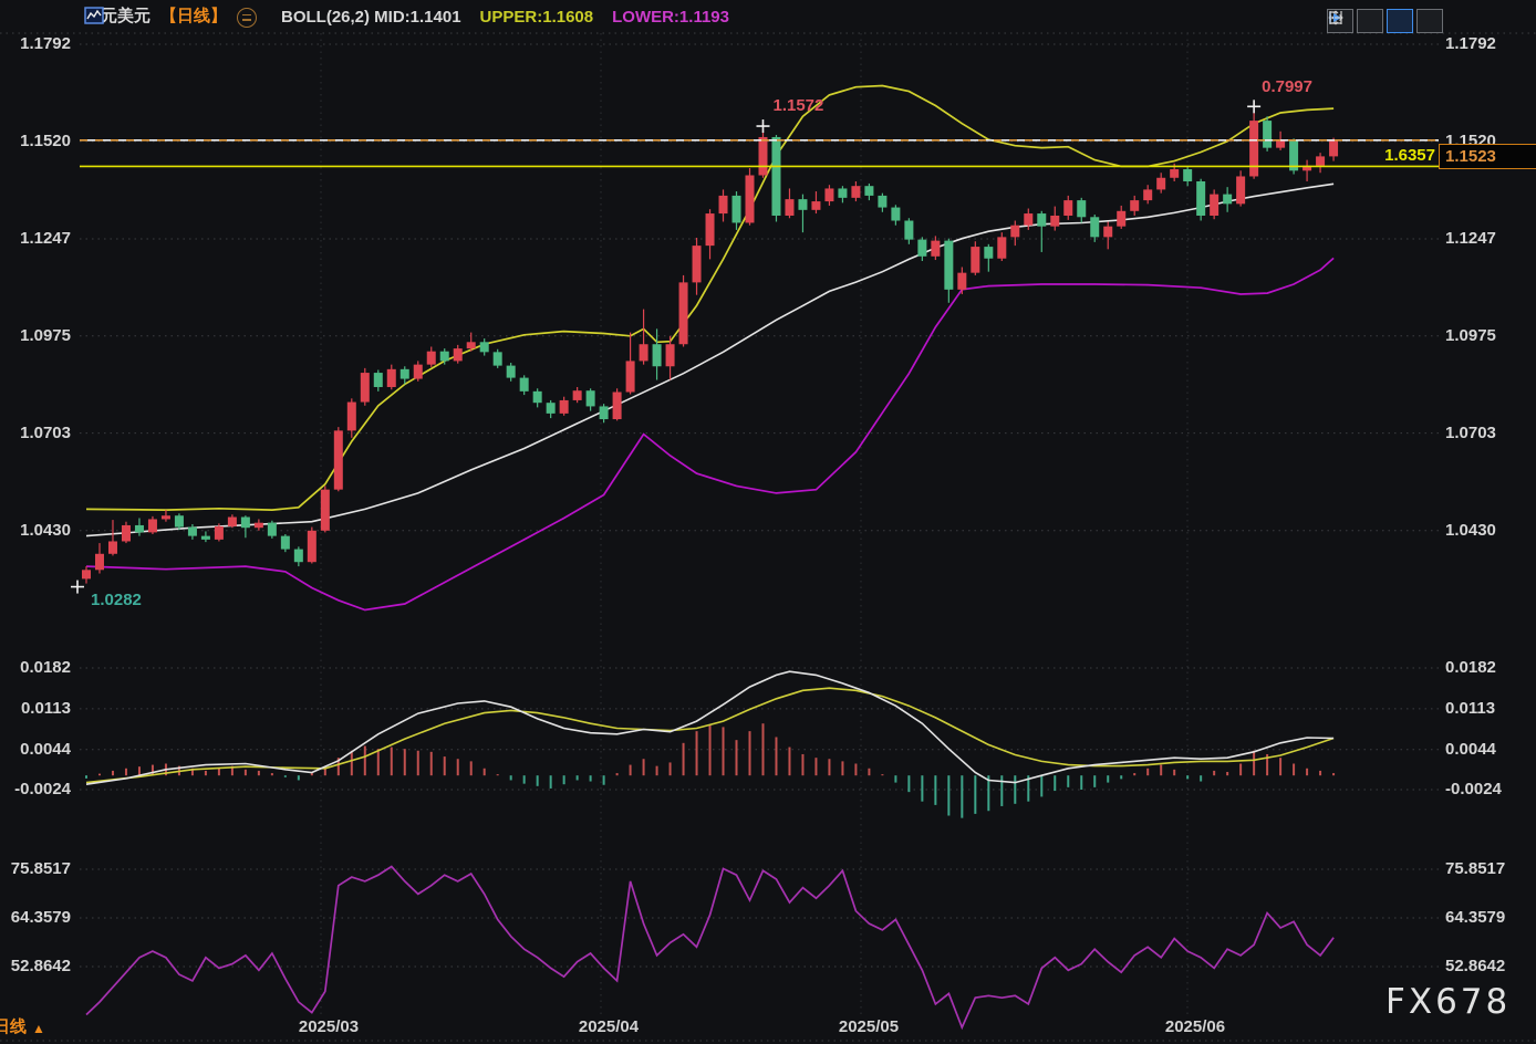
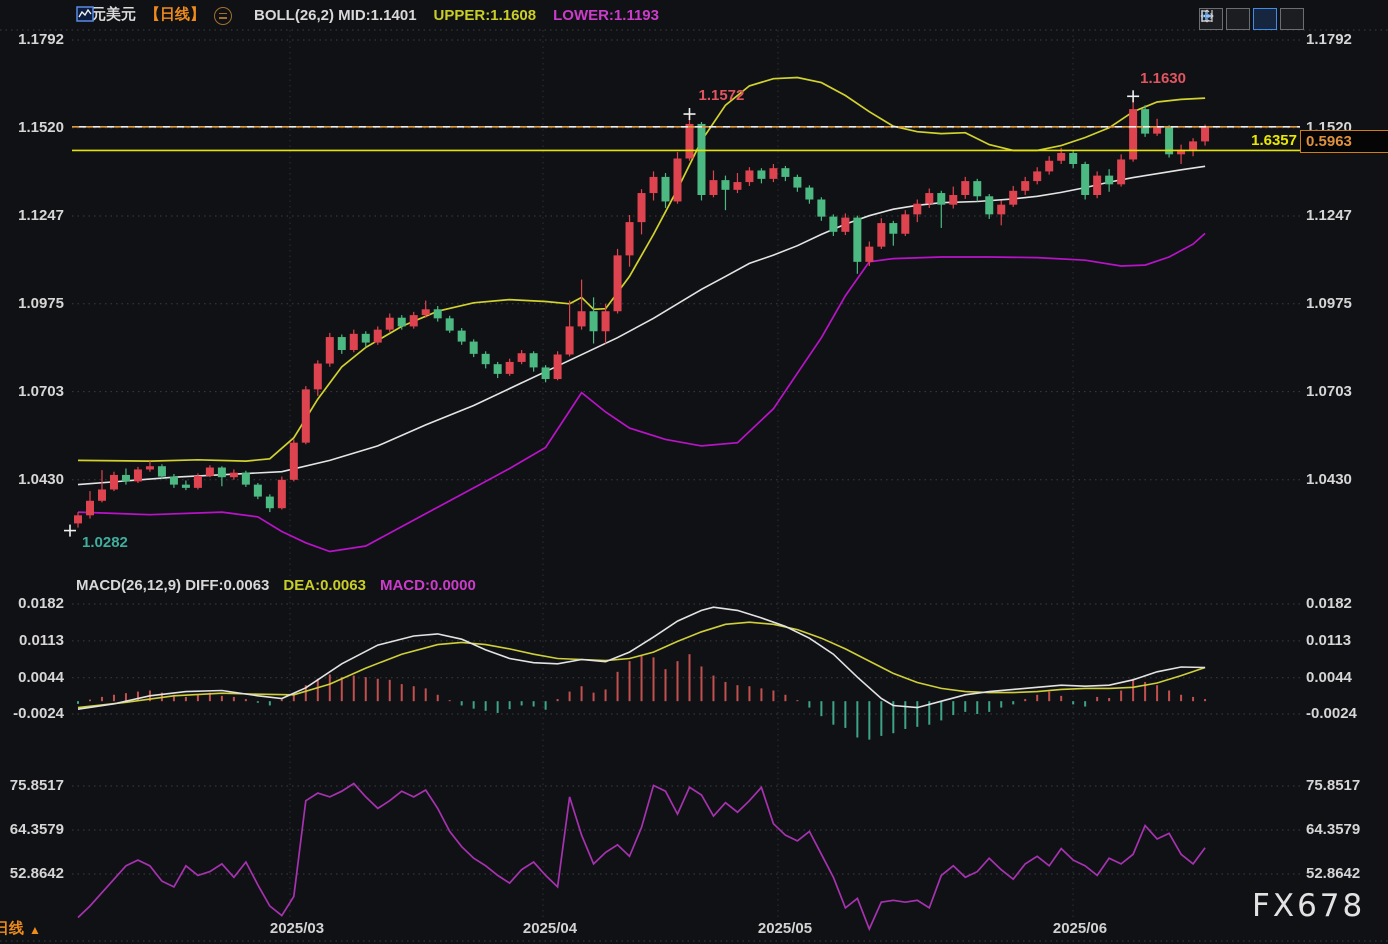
  1.1792
  1.1792
  1.1520
  1.1520
  1.1247
  1.1247
  1.0975
  1.0975
  1.0703
  1.0703
  1.0430
  1.0430
  0.0182
  0.0182
  0.0113
  0.0113
  0.0044
  0.0044
  -0.0024
  -0.0024
  75.8517
  75.8517
  64.3579
  64.3579
  52.8642
  52.8642
  2025/03
  2025/04
  2025/05
  2025/06
- 0.7997
+ 1.1630
  1.1572
  1.0282
  元美元
  【日线】
  BOLL(26,2) MID:1.1401
  UPPER:1.1608
  LOWER:1.1193
+ MACD(26,12,9) DIFF:0.0063
+ DEA:0.0063
+ MACD:0.0000
  1.6357
- 1.1523
+ 0.5963
  日线
  ▲
  FX678
